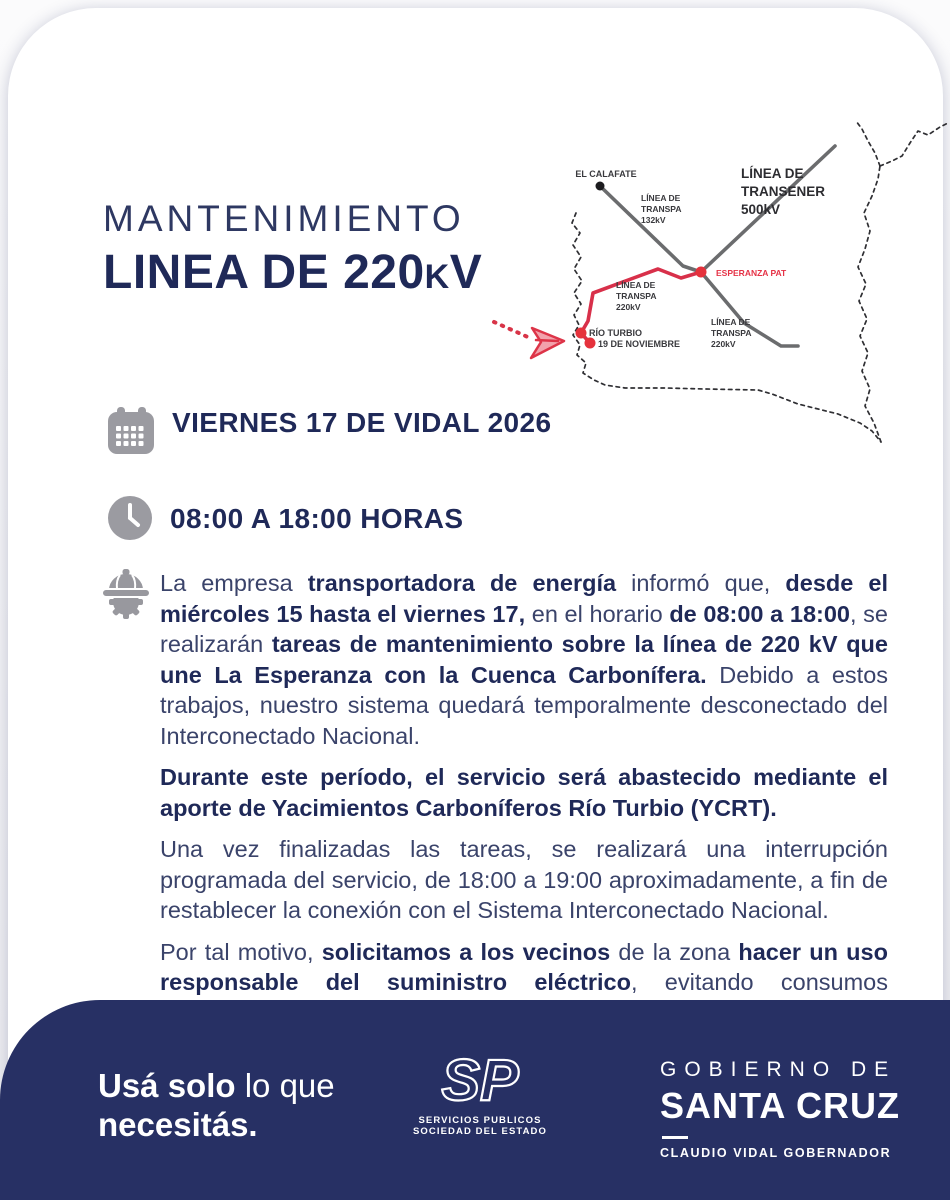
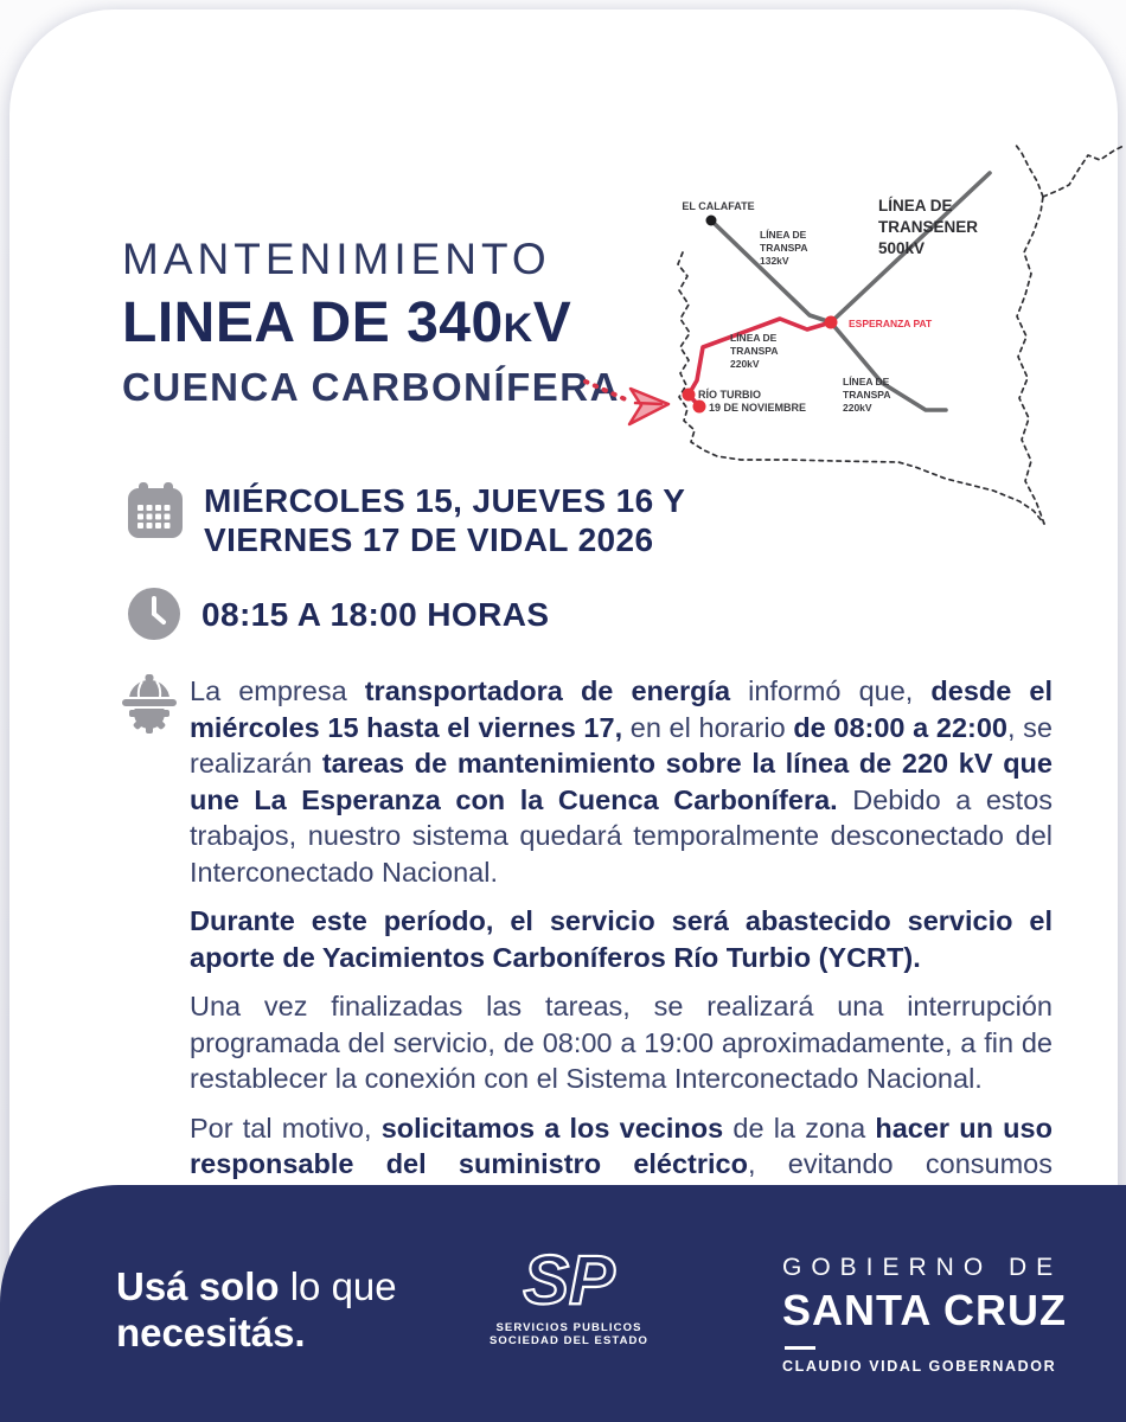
  MANTENIMIENTO
- LINEA DE 220kV
+ LINEA DE 340kV
+ CUENCA CARBONÍFERA
  EL CALAFATE
  LÍNEA DE
  TRANSPA
  132kV
  LÍNEA DE
  TRANSENER
  500kV
  ESPERANZA PAT
  LÍNEA DE
  TRANSPA
  220kV
  LÍNEA DE
  TRANSPA
  220kV
  RÍO TURBIO
  19 DE NOVIEMBRE
+ MIÉRCOLES 15, JUEVES 16 Y
  VIERNES 17 DE VIDAL 2026
- 08:00 A 18:00 HORAS
+ 08:15 A 18:00 HORAS
- La empresa transportadora de energía informó que, desde el miércoles 15 hasta el viernes 17, en el horario de 08:00 a 18:00, se realizarán tareas de mantenimiento sobre la línea de 220 kV que une La Esperanza con la Cuenca Carbonífera. Debido a estos trabajos, nuestro sistema quedará temporalmente desconectado del Interconectado Nacional.
+ La empresa transportadora de energía informó que, desde el miércoles 15 hasta el viernes 17, en el horario de 08:00 a 22:00, se realizarán tareas de mantenimiento sobre la línea de 220 kV que une La Esperanza con la Cuenca Carbonífera. Debido a estos trabajos, nuestro sistema quedará temporalmente desconectado del Interconectado Nacional.
- Durante este período, el servicio será abastecido mediante el aporte de Yacimientos Carboníferos Río Turbio (YCRT).
+ Durante este período, el servicio será abastecido servicio el aporte de Yacimientos Carboníferos Río Turbio (YCRT).
- Una vez finalizadas las tareas, se realizará una interrupción programada del servicio, de 18:00 a 19:00 aproximadamente, a fin de restablecer la conexión con el Sistema Interconectado Nacional.
+ Una vez finalizadas las tareas, se realizará una interrupción programada del servicio, de 08:00 a 19:00 aproximadamente, a fin de restablecer la conexión con el Sistema Interconectado Nacional.
  Usá solo lo que
  necesitás.
  SP
  SERVICIOS PUBLICOS
  SOCIEDAD DEL ESTADO
  GOBIERNO DE
  SANTA CRUZ
  CLAUDIO VIDAL GOBERNADOR
